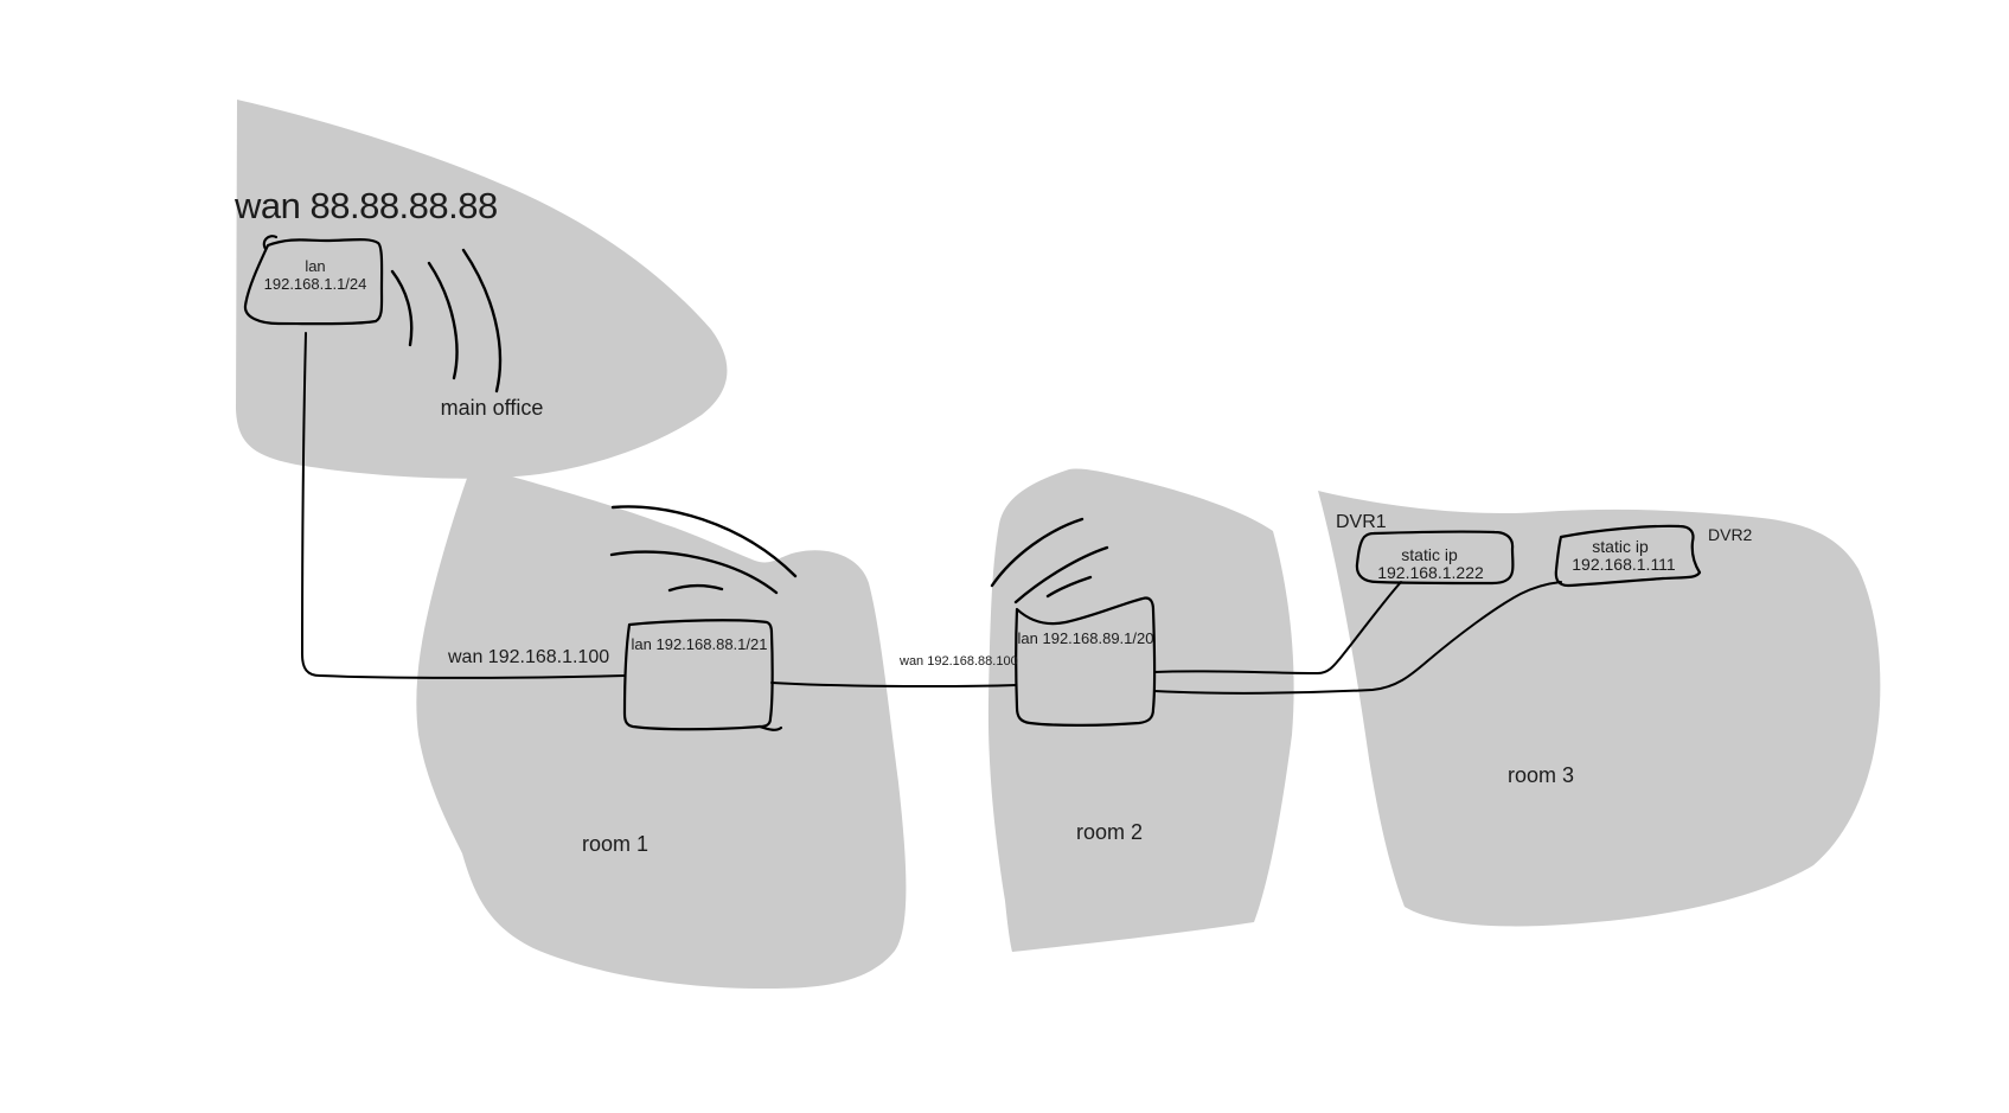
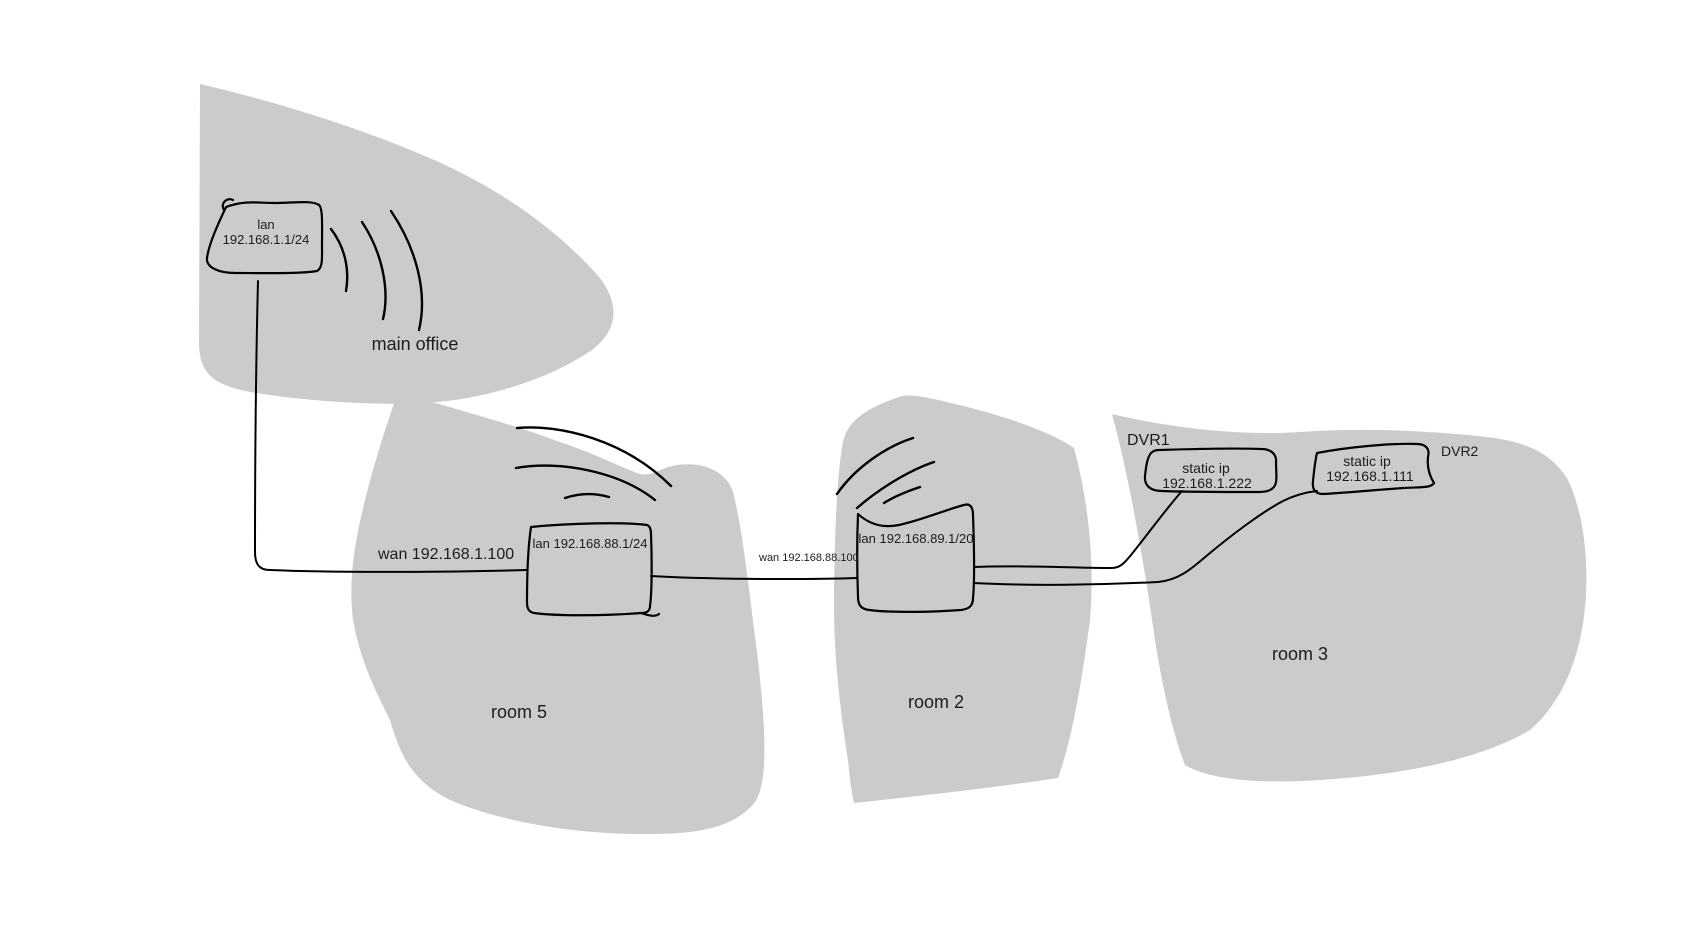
- wan 88.88.88.88
  lan
  192.168.1.1/24
  main office
  wan 192.168.1.100
- lan 192.168.88.1/21
+ lan 192.168.88.1/24
- room 1
+ room 5
  wan 192.168.88.100
  lan 192.168.89.1/20
  room 2
  room 3
  DVR1
  static ip
  192.168.1.222
  DVR2
  static ip
  192.168.1.111
